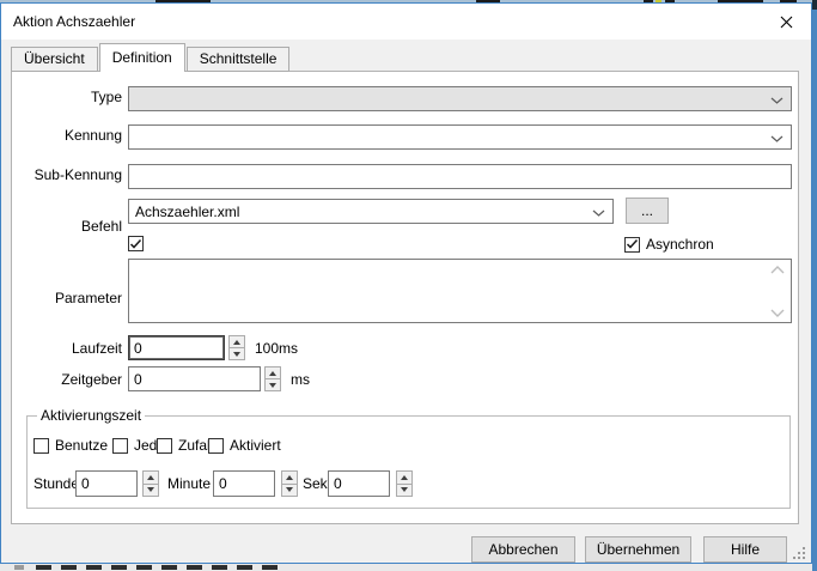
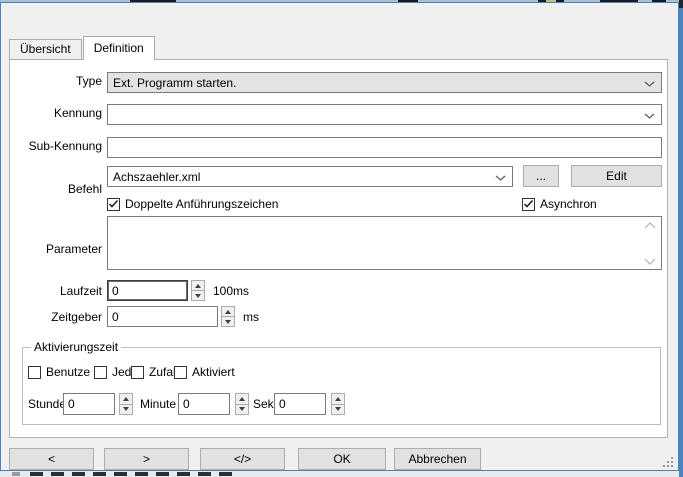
- Aktion Achszaehler
  Übersicht
  Definition
- Schnittstelle
  Type
+ Ext. Programm starten.
  Kennung
  Sub-Kennung
  Befehl
  Achszaehler.xml
  ...
+ Edit
+ Doppelte Anführungszeichen
  Asynchron
  Parameter
  Laufzeit
  0
  100ms
  Zeitgeber
  0
  ms
  Aktivierungszeit
  Benutze
  Jed
  Aktiviert
  Stund
  0
  Minute
  0
  Sek
  0
+ <
+ >
+ </>
+ OK
  Abbrechen
- Übernehmen
- Hilfe
